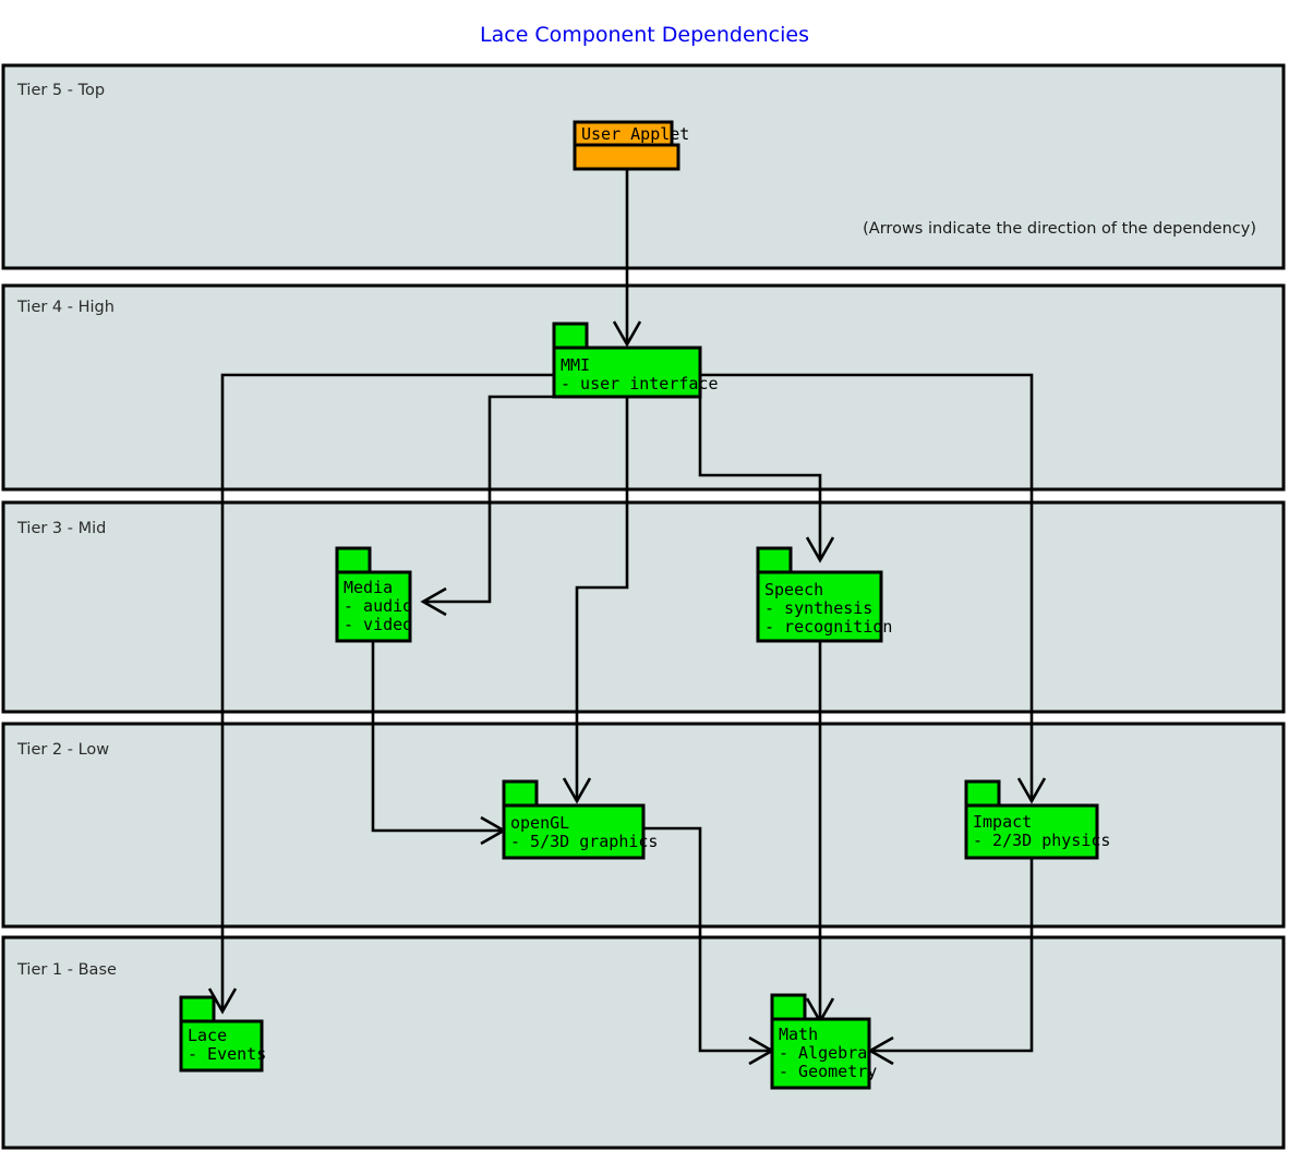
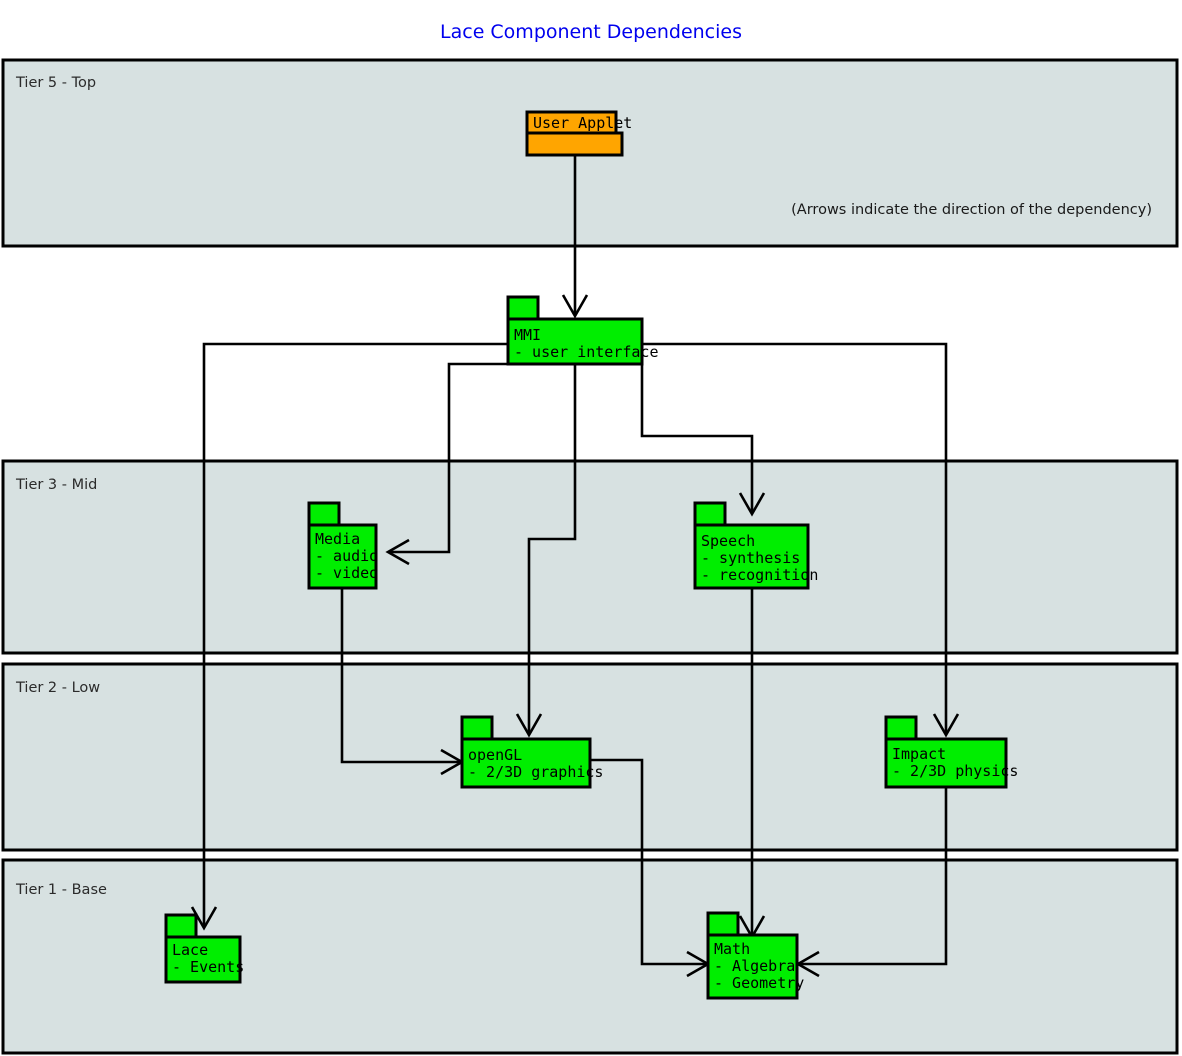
  Lace Component Dependencies
  Tier 5 - Top
  (Arrows indicate the direction of the dependency)
- Tier 4 - High
  Tier 3 - Mid
  Tier 2 - Low
  Tier 1 - Base
  User Applet
  MMI
  - user interface
  Media
  - audio
  - video
  Speech
  - synthesis
  - recognition
  openGL
- - 5/3D graphics
+ - 2/3D graphics
  Impact
  - 2/3D physics
  Lace
  - Events
  Math
  - Algebra
  - Geometry
